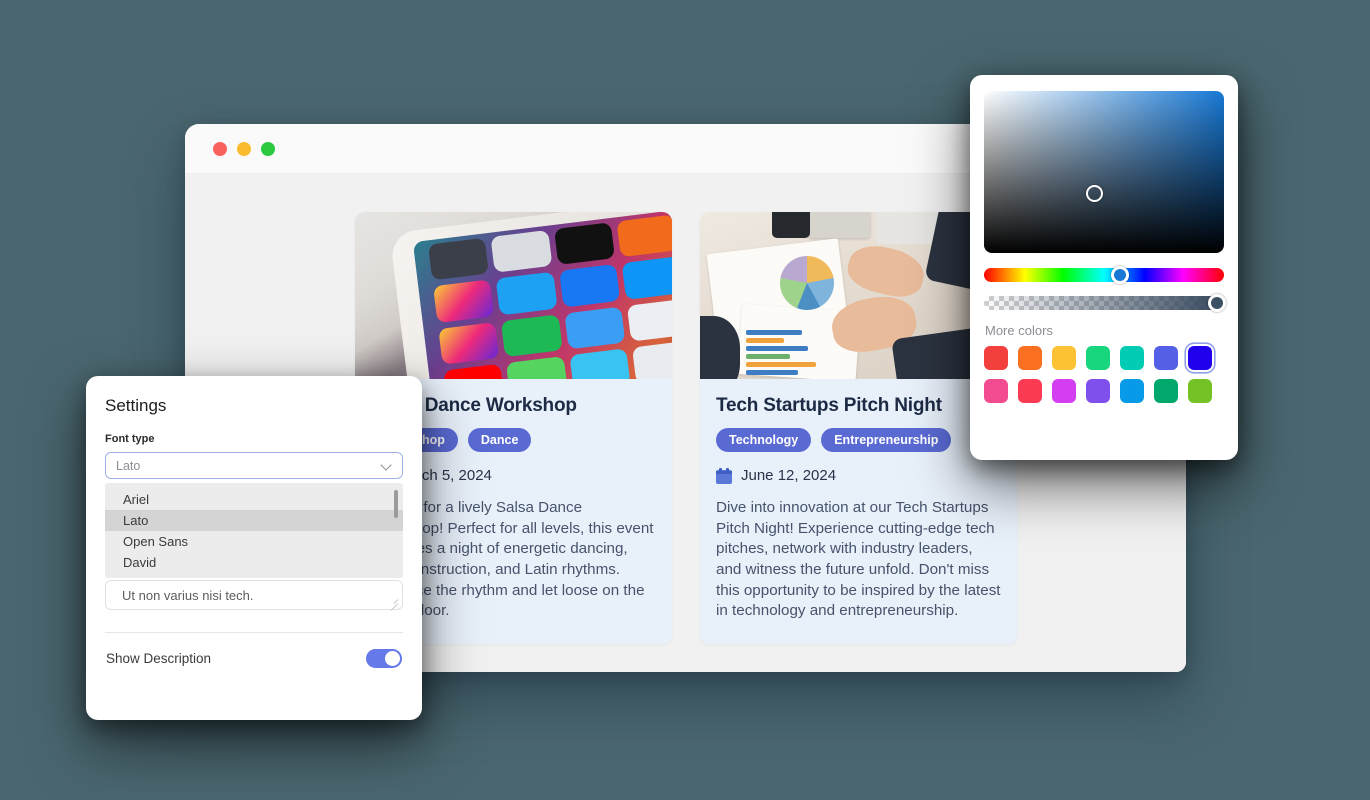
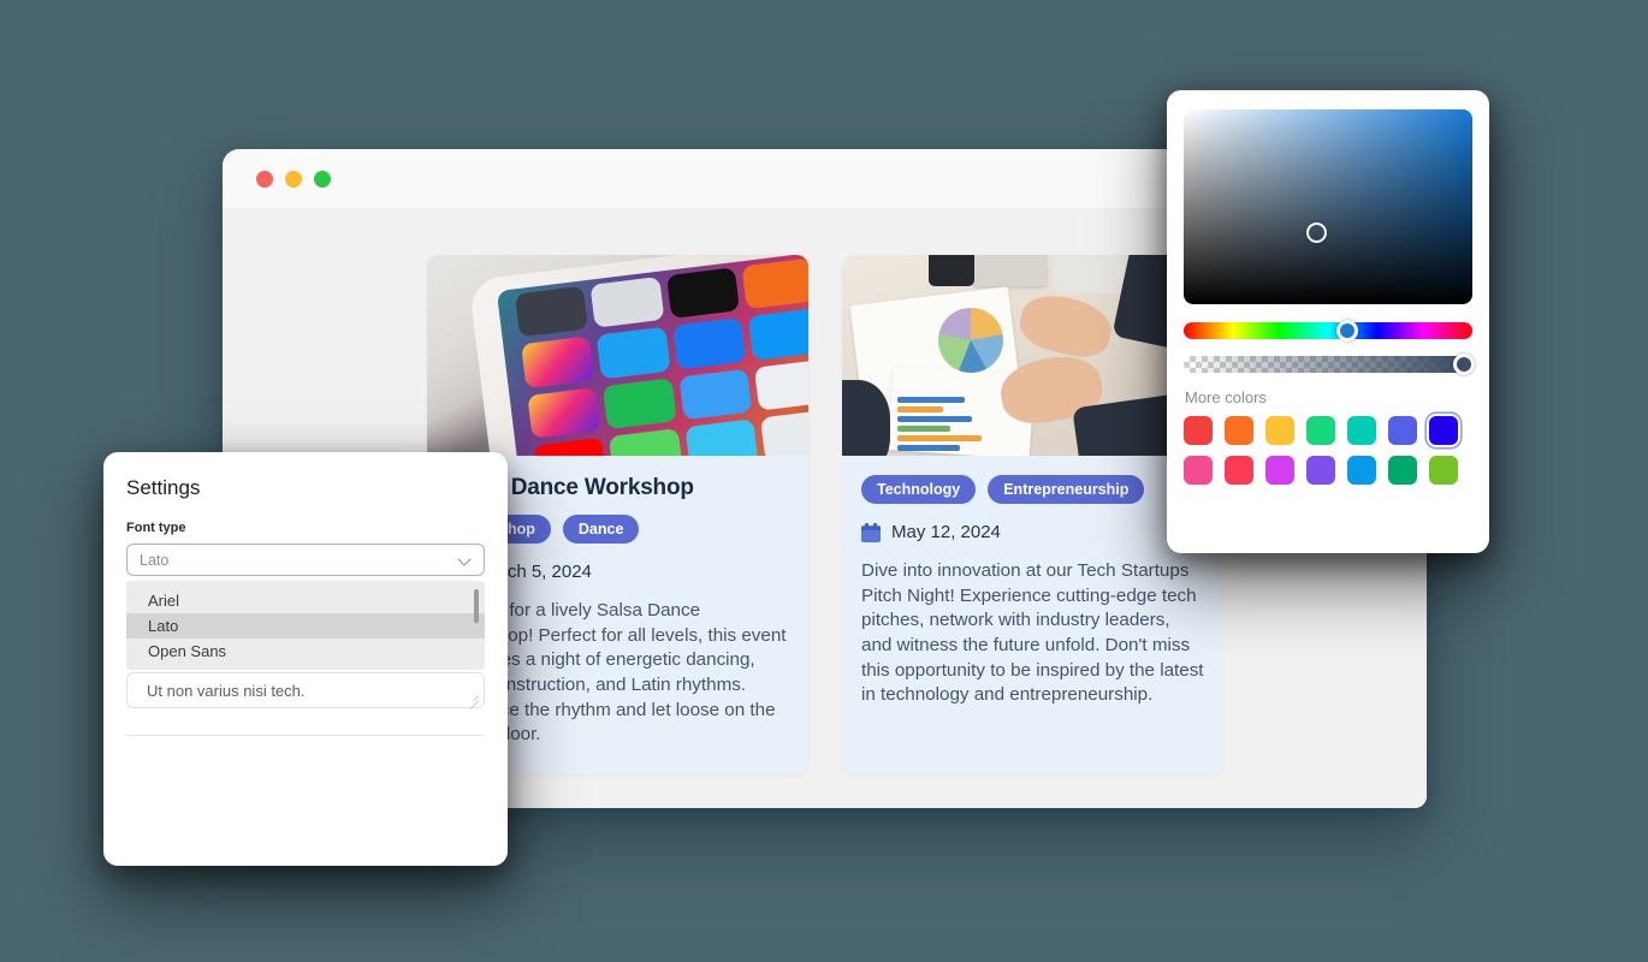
  Dance Workshop
  Dance
  ch 5, 2024
  for a lively Salsa Dance op! Perfect for all levels, this event s a night of energetic dancing, nstruction, and Latin rhythms. e the rhythm and let loose on the loor.
- Tech Startups Pitch Night
  Technology
  Entrepreneurship
- June 12, 2024
+ May 12, 2024
  Dive into innovation at our Tech Startups Pitch Night! Experience cutting-edge tech pitches, network with industry leaders, and witness the future unfold. Don't miss this opportunity to be inspired by the latest in technology and entrepreneurship.
  Settings
  Font type
  Lato
  Ariel
  Lato
  Open Sans
- David
  Ut non varius nisi tech.
- Show Description
  More colors
